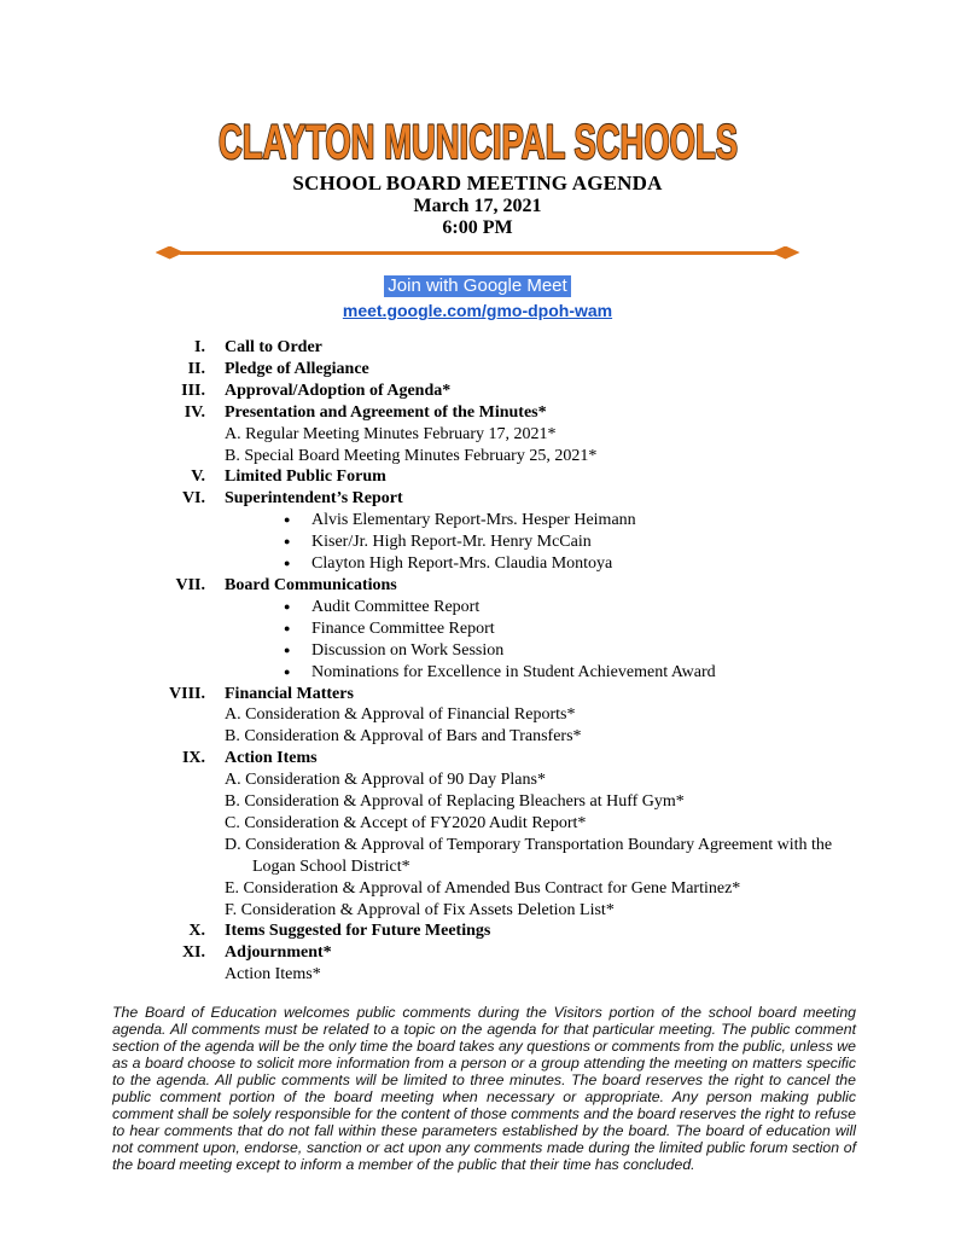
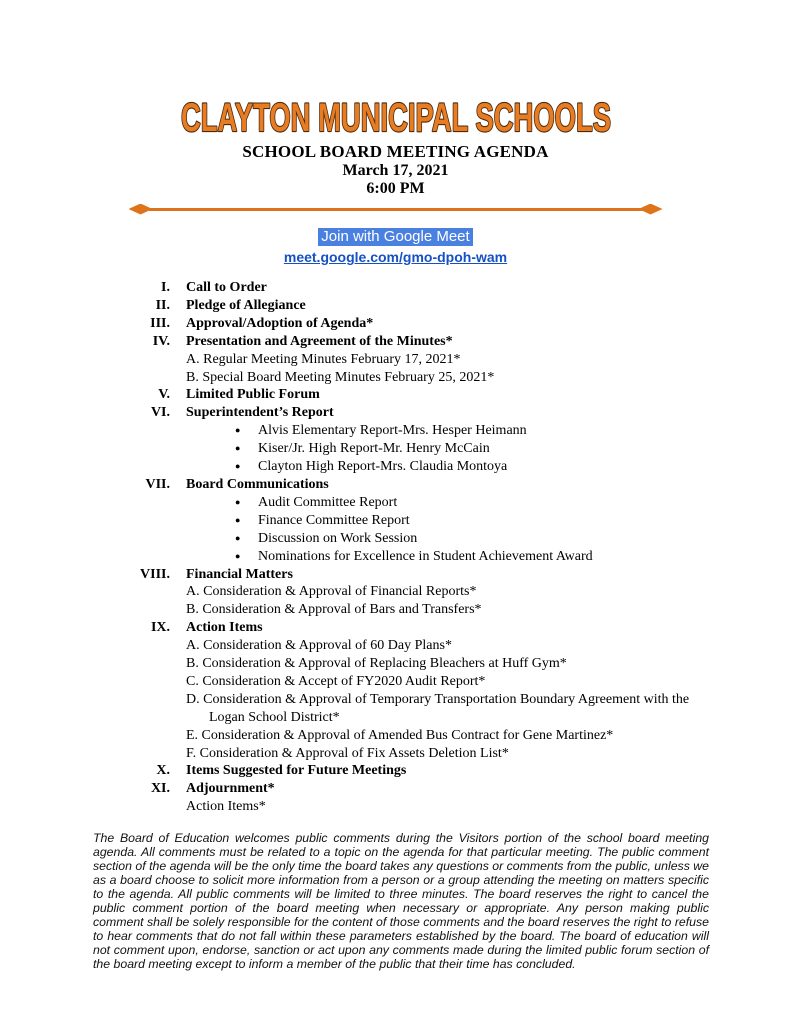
  CLAYTON MUNICIPAL SCHOOLS
  SCHOOL BOARD MEETING AGENDA
  March 17, 2021
  6:00 PM
  Join with Google Meet
  meet.google.com/gmo-dpoh-wam
  I.
  Call to Order
  II.
  Pledge of Allegiance
  III.
  Approval/Adoption of Agenda*
  IV.
  Presentation and Agreement of the Minutes*
  A. Regular Meeting Minutes February 17, 2021*
  B. Special Board Meeting Minutes February 25, 2021*
  V.
  Limited Public Forum
  VI.
  Superintendent’s Report
  Alvis Elementary Report-Mrs. Hesper Heimann
  Kiser/Jr. High Report-Mr. Henry McCain
  Clayton High Report-Mrs. Claudia Montoya
  VII.
  Board Communications
  Audit Committee Report
  Finance Committee Report
  Discussion on Work Session
  Nominations for Excellence in Student Achievement Award
  VIII.
  Financial Matters
  A. Consideration & Approval of Financial Reports*
  B. Consideration & Approval of Bars and Transfers*
  IX.
  Action Items
- A. Consideration & Approval of 90 Day Plans*
+ A. Consideration & Approval of 60 Day Plans*
  B. Consideration & Approval of Replacing Bleachers at Huff Gym*
  C. Consideration & Accept of FY2020 Audit Report*
  D. Consideration & Approval of Temporary Transportation Boundary Agreement with the Logan School District*
  E. Consideration & Approval of Amended Bus Contract for Gene Martinez*
  F. Consideration & Approval of Fix Assets Deletion List*
  X.
  Items Suggested for Future Meetings
  XI.
  Adjournment*
  Action Items*
  The Board of Education welcomes public comments during the Visitors portion of the school board meeting agenda. All comments must be related to a topic on the agenda for that particular meeting. The public comment section of the agenda will be the only time the board takes any questions or comments from the public, unless we as a board choose to solicit more information from a person or a group attending the meeting on matters specific to the agenda. All public comments will be limited to three minutes. The board reserves the right to cancel the public comment portion of the board meeting when necessary or appropriate. Any person making public comment shall be solely responsible for the content of those comments and the board reserves the right to refuse to hear comments that do not fall within these parameters established by the board. The board of education will not comment upon, endorse, sanction or act upon any comments made during the limited public forum section of the board meeting except to inform a member of the public that their time has concluded.
